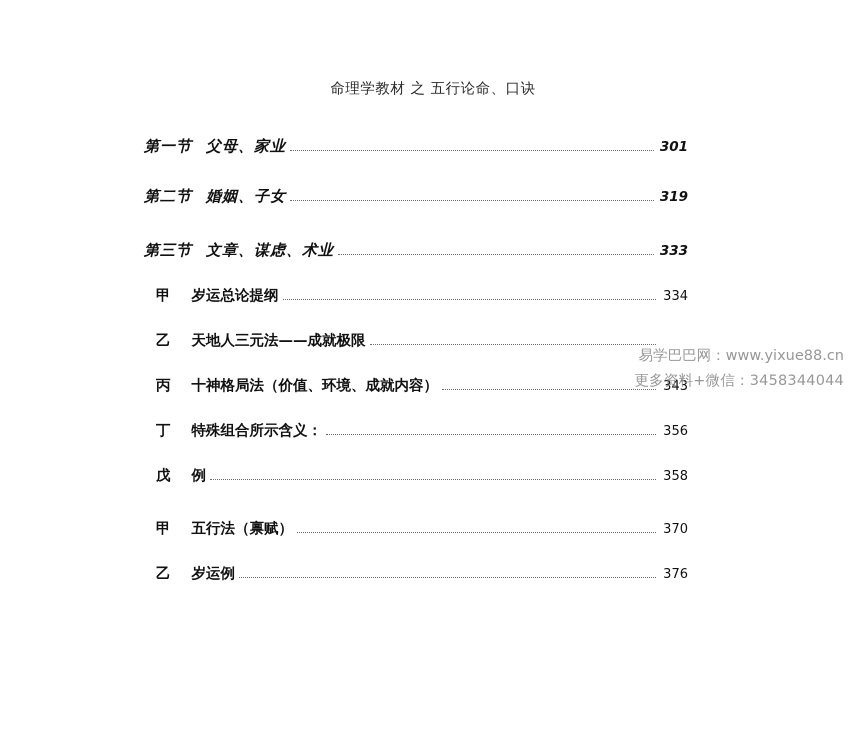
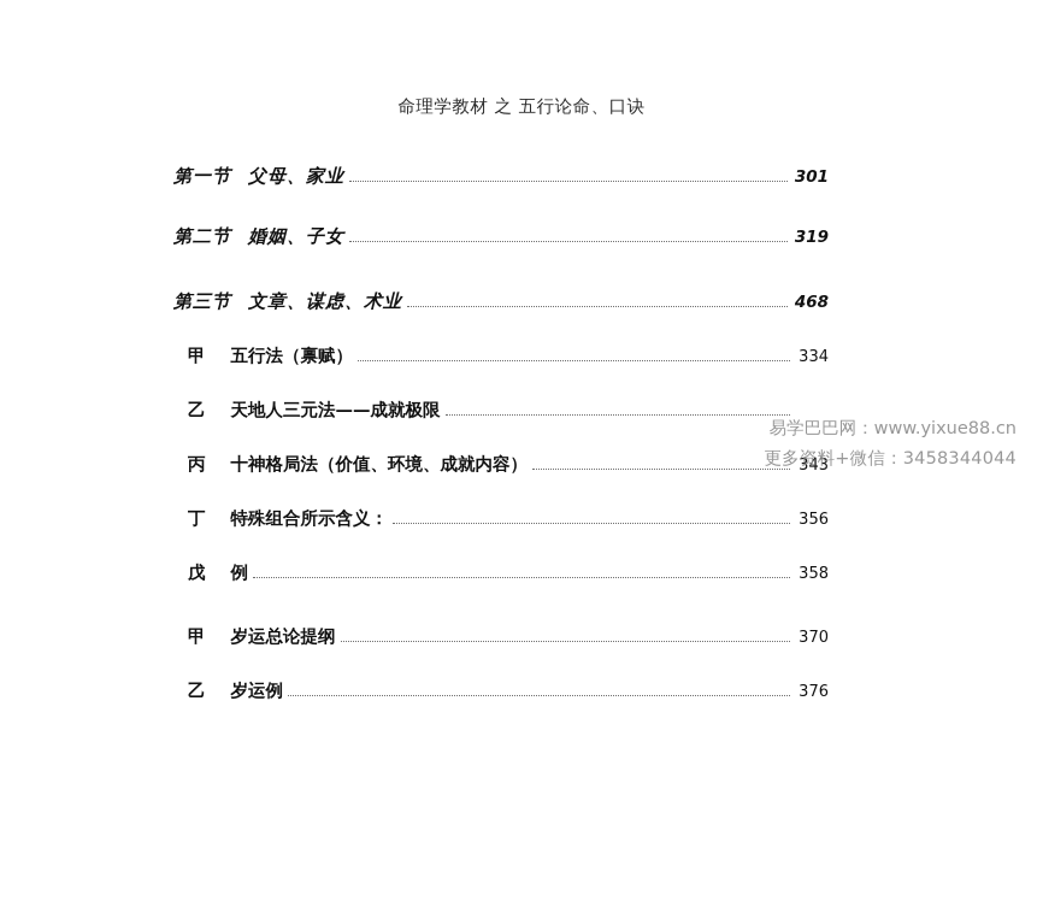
  命理学教材 之 五行论命、口诀
  第一节 父母、家业
  301
  第二节 婚姻、子女
  319
  第三节 文章、谋虑、术业
- 333
+ 468
- 甲 岁运总论提纲
+ 甲 五行法（禀赋）
  334
  乙 天地人三元法——成就极限
  丙 十神格局法（价值、环境、成就内容）
  343
  丁 特殊组合所示含义：
  356
  戊 例
  358
- 甲 五行法（禀赋）
+ 甲 岁运总论提纲
  370
  乙 岁运例
  376
  易学巴巴网：www.yixue88.cn
  更多资料+微信：3458344044
